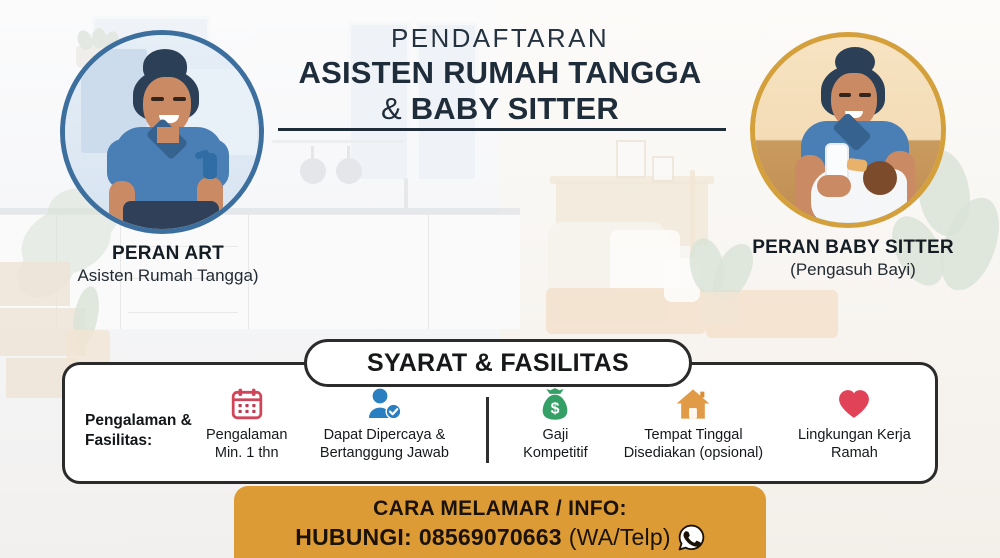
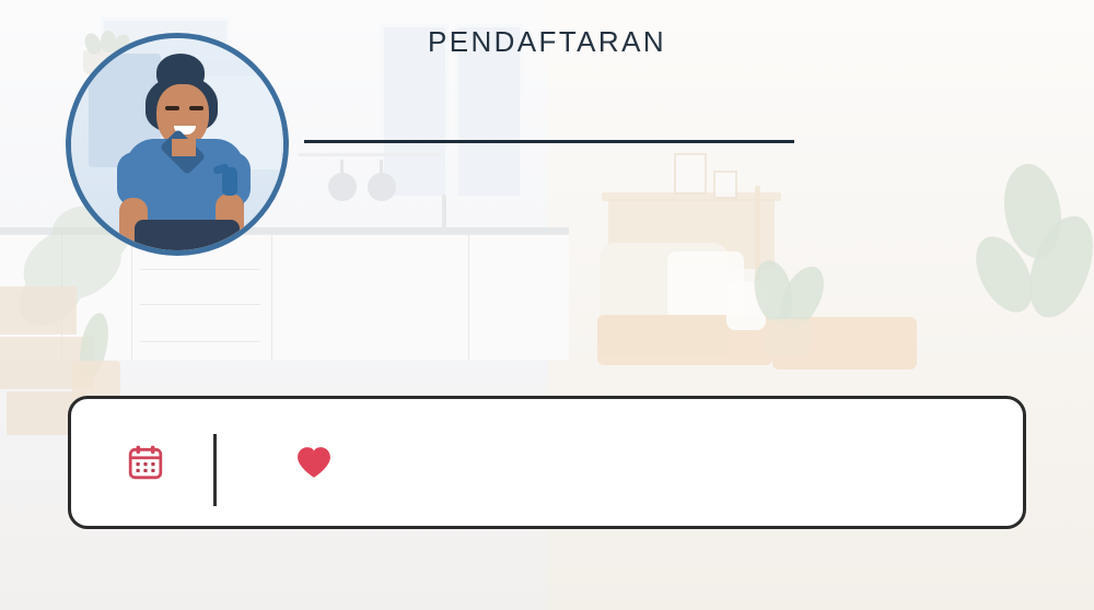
  PENDAFTARAN
- ASISTEN RUMAH TANGGA
- & BABY SITTER
- PERAN ART
- Asisten Rumah Tangga)
- PERAN BABY SITTER
- (Pengasuh Bayi)
- Pengalaman & Fasilitas:
- Pengalaman
- Min. 1 thn
- Dapat Dipercaya &
- Bertanggung Jawab
- $
- Gaji
- Kompetitif
- Tempat Tinggal
- Disediakan (opsional)
- Lingkungan Kerja
- Ramah
- SYARAT & FASILITAS
- CARA MELAMAR / INFO:
- HUBUNGI:
- 08569070663
- (WA/Telp)
